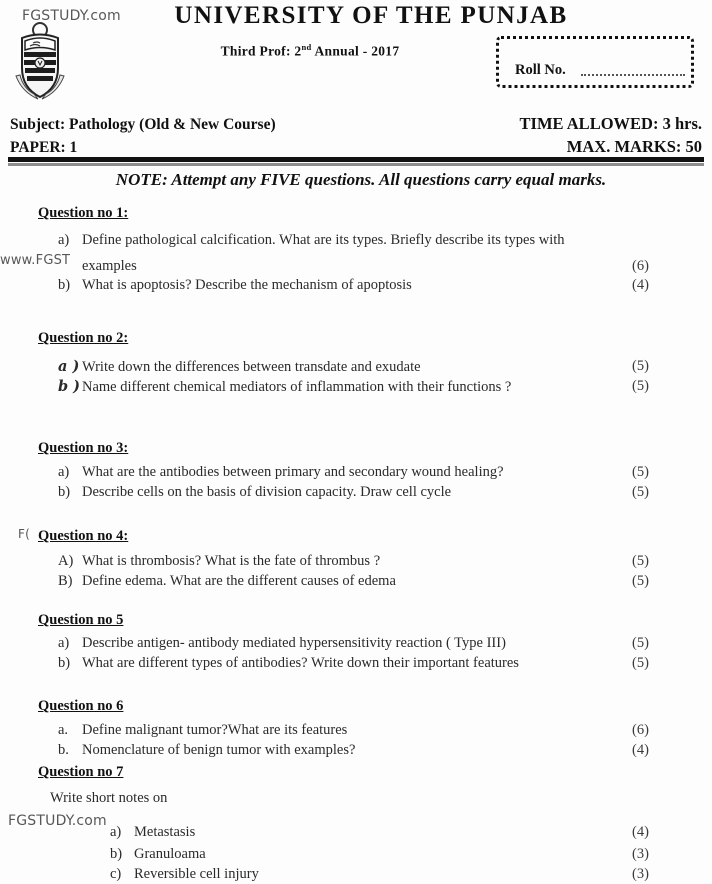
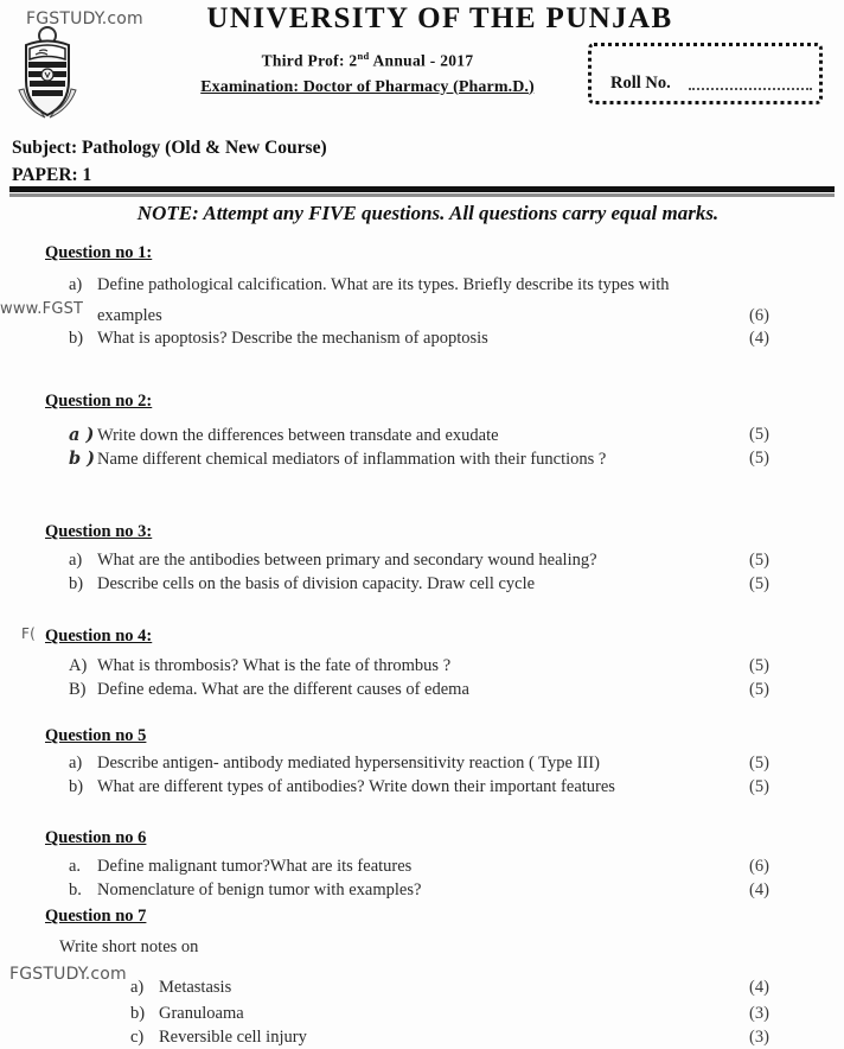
  FGSTUDY.com
  www.FGST
  F(
  FGSTUDY.com
  UNIVERSITY OF THE PUNJAB
  Third Prof: 2nd Annual - 2017
+ Examination: Doctor of Pharmacy (Pharm.D.)
  Roll No.
  Subject: Pathology (Old & New Course)
  PAPER: 1
- TIME ALLOWED: 3 hrs.
- MAX. MARKS: 50
  NOTE: Attempt any FIVE questions. All questions carry equal marks.
  Question no 1:
  a) Define pathological calcification. What are its types. Briefly describe its types with
  examples
  (6)
  b) What is apoptosis? Describe the mechanism of apoptosis
  (4)
  Question no 2:
  a ) Write down the differences between transdate and exudate
  (5)
  b )Name different chemical mediators of inflammation with their functions ?
  (5)
  Question no 3:
  a) What are the antibodies between primary and secondary wound healing?
  (5)
  b) Describe cells on the basis of division capacity. Draw cell cycle
  (5)
  Question no 4:
  A) What is thrombosis? What is the fate of thrombus ?
  (5)
  B) Define edema. What are the different causes of edema
  (5)
  Question no 5
  a) Describe antigen- antibody mediated hypersensitivity reaction ( Type III)
  (5)
  b) What are different types of antibodies? Write down their important features
  (5)
  Question no 6
  a. Define malignant tumor?What are its features
  (6)
  b. Nomenclature of benign tumor with examples?
  (4)
  Question no 7
  Write short notes on
  a) Metastasis
  (4)
  b) Granuloama
  (3)
  c) Reversible cell injury
  (3)
